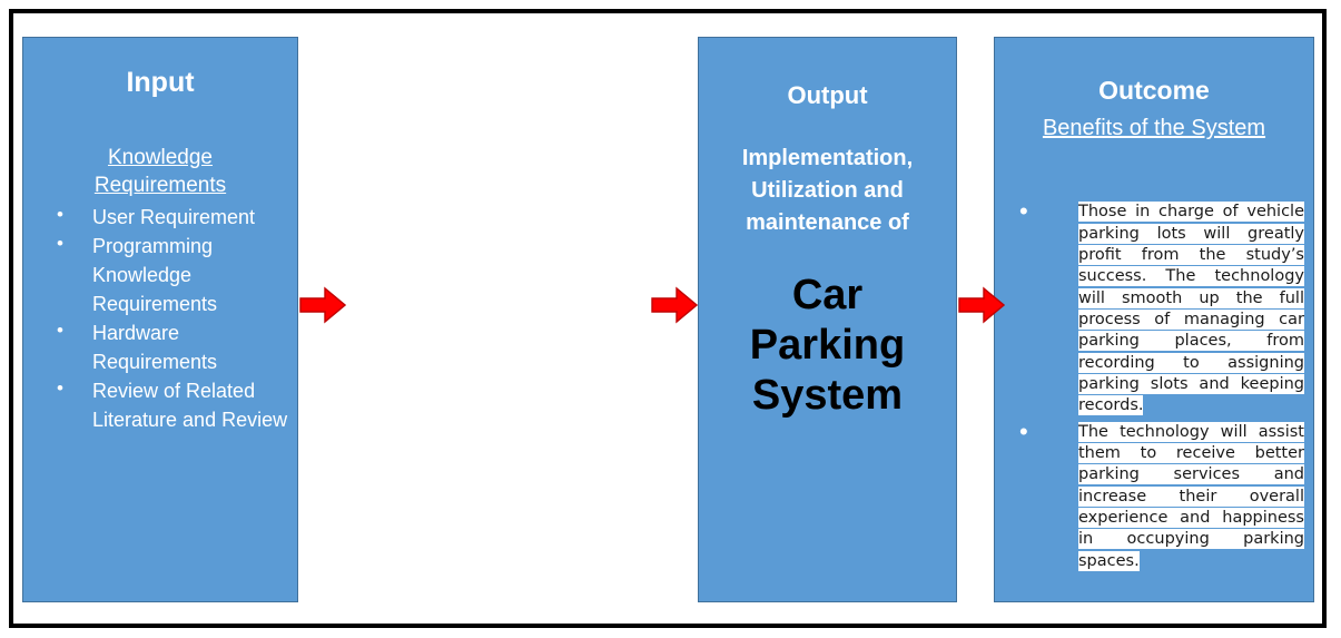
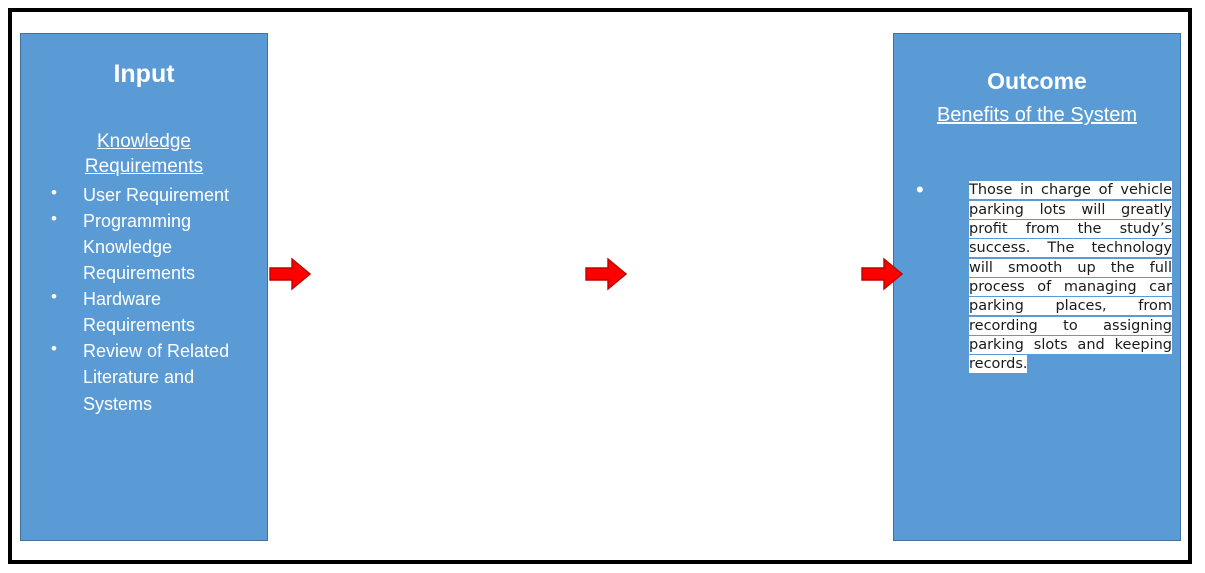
  Input
  Knowledge Requirements
  User Requirement
  Programming Knowledge Requirements
  Hardware Requirements
- Review of Related Literature and Review
+ Review of Related Literature and Systems
- Output
- Implementation, Utilization and maintenance of
- Car Parking System
  Outcome
  Benefits of the System
  Those in charge of vehicle parking lots will greatly profit from the study’s success. The technology will smooth up the full process of managing car parking places, from recording to assigning parking slots and keeping records.
- The technology will assist them to receive better parking services and increase their overall experience and happiness in occupying parking spaces.
